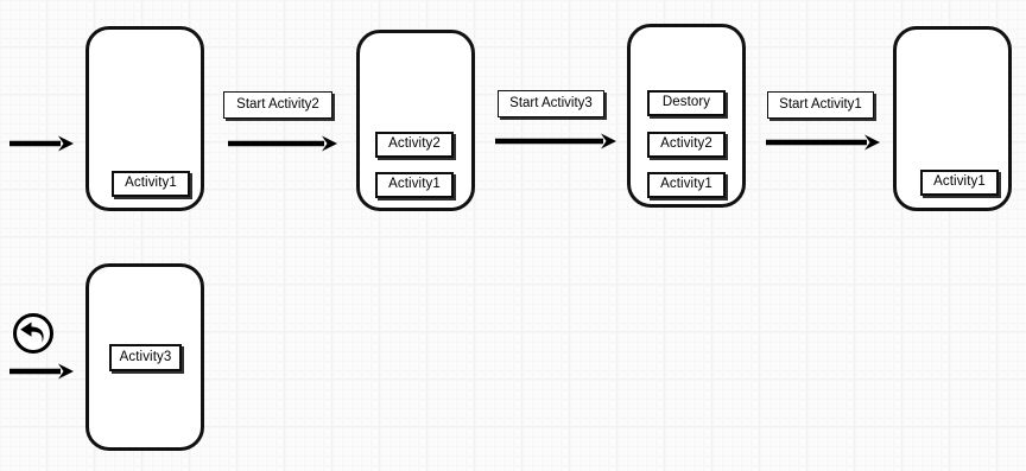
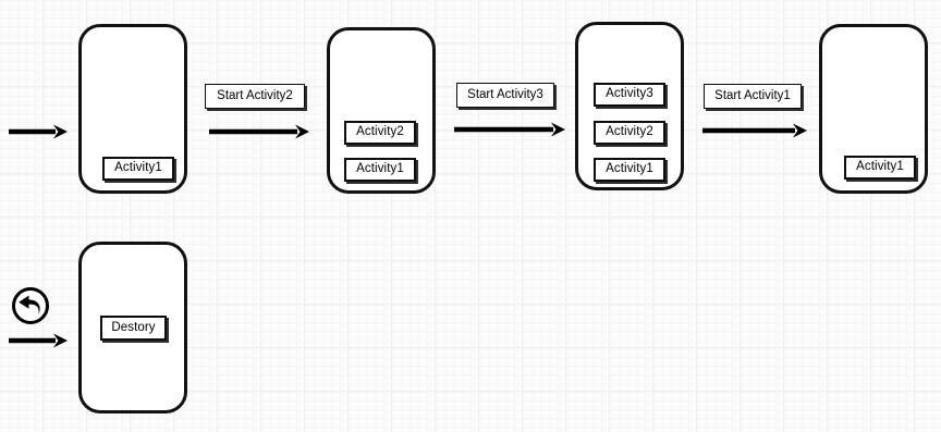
  Activity1
  Activity2
  Activity1
- Destory
+ Activity3
  Activity2
  Activity1
  Activity1
- Activity3
+ Destory
  Start Activity2
  Start Activity3
  Start Activity1
